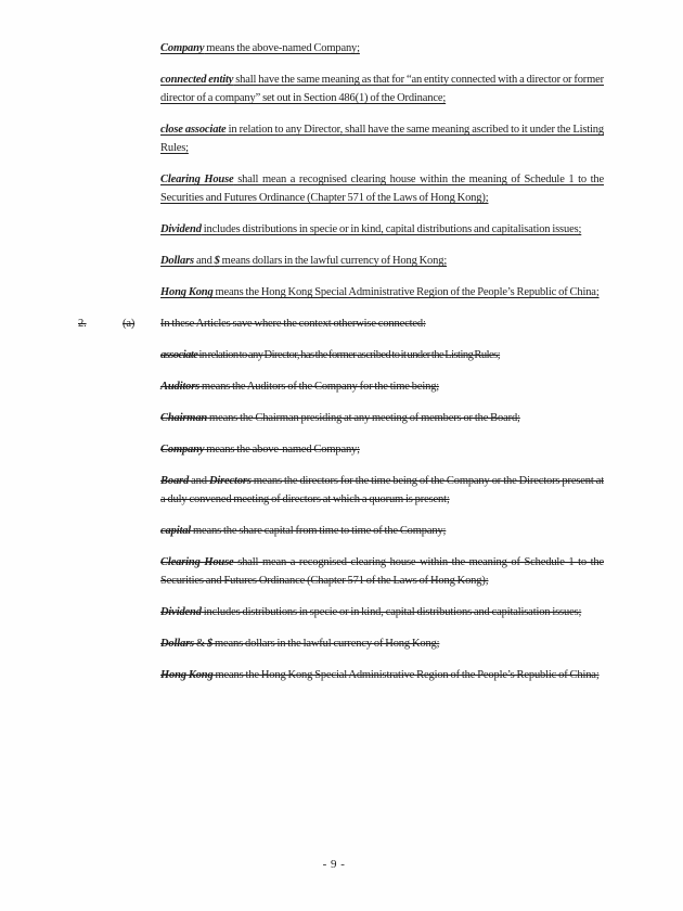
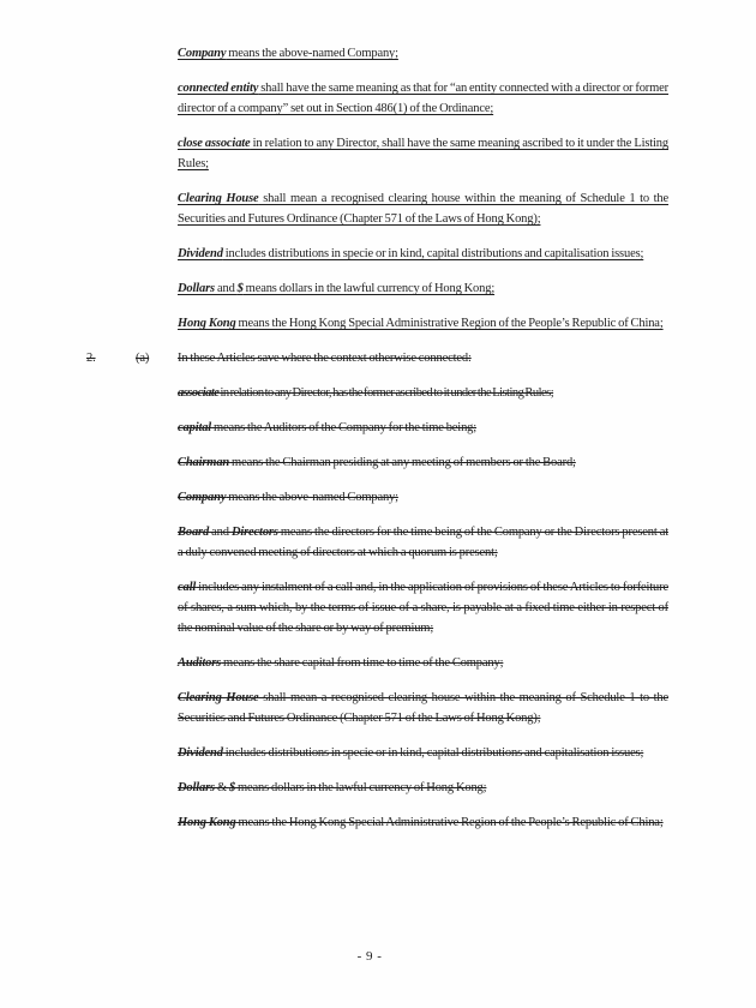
  Company means the above-named Company;
  connected entity shall have the same meaning as that for “an entity connected with a director or former director of a company” set out in Section 486(1) of the Ordinance;
  close associate in relation to any Director, shall have the same meaning ascribed to it under the Listing Rules;
  Clearing House shall mean a recognised clearing house within the meaning of Schedule 1 to the Securities and Futures Ordinance (Chapter 571 of the Laws of Hong Kong);
  Dividend includes distributions in specie or in kind, capital distributions and capitalisation issues;
  Dollars and $ means dollars in the lawful currency of Hong Kong;
  Hong Kong means the Hong Kong Special Administrative Region of the People’s Republic of China;
  2.
  (a)
  In these Articles save where the context otherwise connected:
  associate in relation to any Director, has the former ascribed to it under the Listing Rules;
- Auditors means the Auditors of the Company for the time being;
+ capital means the Auditors of the Company for the time being;
  Chairman means the Chairman presiding at any meeting of members or the Board;
  Company means the above-named Company;
  Board and Directors means the directors for the time being of the Company or the Directors present at a duly convened meeting of directors at which a quorum is present;
+ call includes any instalment of a call and, in the application of provisions of these Articles to forfeiture of shares, a sum which, by the terms of issue of a share, is payable at a fixed time either in respect of the nominal value of the share or by way of premium;
- capital means the share capital from time to time of the Company;
+ Auditors means the share capital from time to time of the Company;
  Clearing House shall mean a recognised clearing house within the meaning of Schedule 1 to the Securities and Futures Ordinance (Chapter 571 of the Laws of Hong Kong);
  Dividend includes distributions in specie or in kind, capital distributions and capitalisation issues;
  Dollars & $ means dollars in the lawful currency of Hong Kong;
  Hong Kong means the Hong Kong Special Administrative Region of the People’s Republic of China;
  - 9 -
